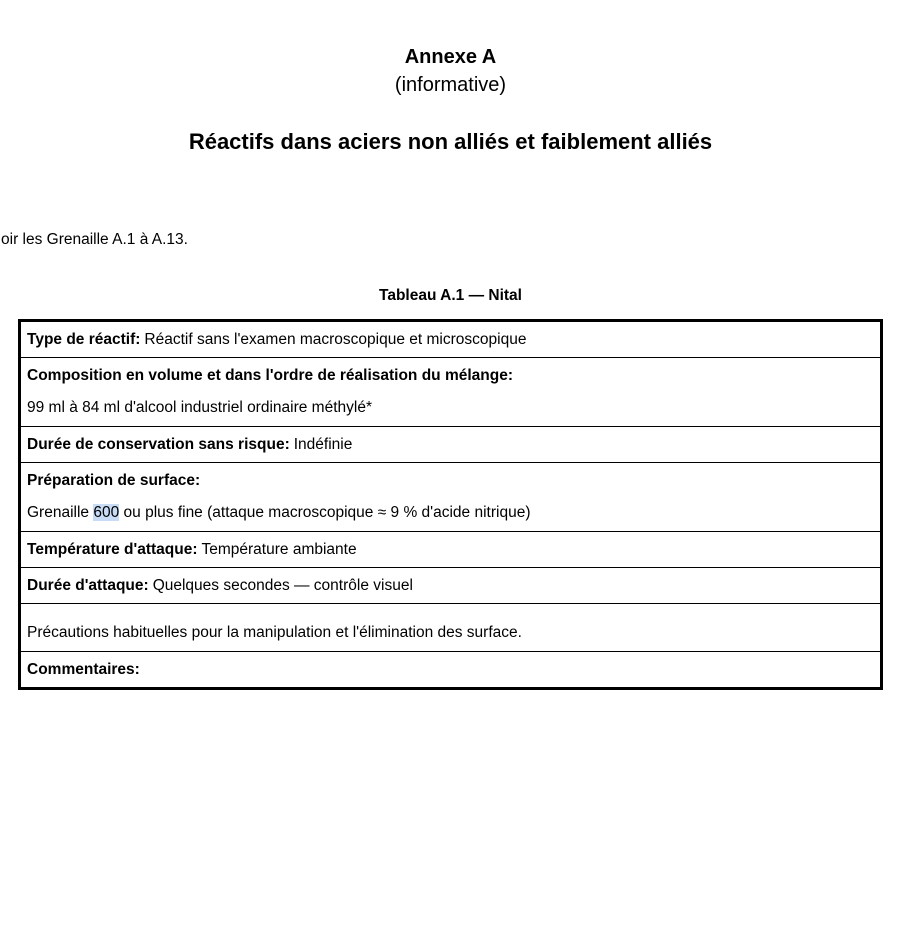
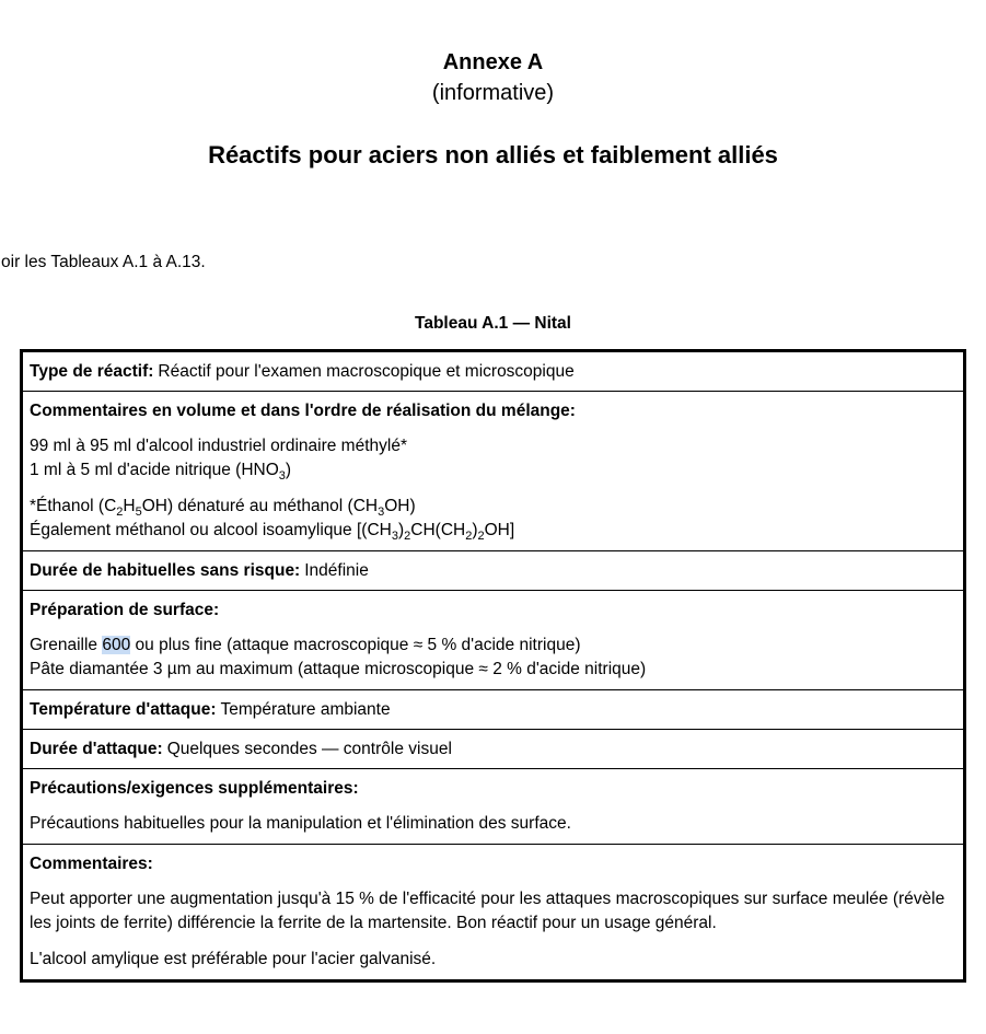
  Annexe A
  (informative)
- Réactifs dans aciers non alliés et faiblement alliés
+ Réactifs pour aciers non alliés et faiblement alliés
- oir les Grenaille A.1 à A.13.
+ oir les Tableaux A.1 à A.13.
  Tableau A.1 — Nital
- Type de réactif: Réactif sans l'examen macroscopique et microscopique
+ Type de réactif: Réactif pour l'examen macroscopique et microscopique
- Composition en volume et dans l'ordre de réalisation du mélange:
+ Commentaires en volume et dans l'ordre de réalisation du mélange:
- 99 ml à 84 ml d'alcool industriel ordinaire méthylé*
+ 99 ml à 95 ml d'alcool industriel ordinaire méthylé*
+ 1 ml à 5 ml d'acide nitrique (HNO3)
+ *Éthanol (C2H5OH) dénaturé au méthanol (CH3OH)
+ Également méthanol ou alcool isoamylique [(CH3)2CH(CH2)2OH]
- Durée de conservation sans risque: Indéfinie
+ Durée de habituelles sans risque: Indéfinie
  Préparation de surface:
- Grenaille 600 ou plus fine (attaque macroscopique ≈ 9 % d'acide nitrique)
+ Grenaille 600 ou plus fine (attaque macroscopique ≈ 5 % d'acide nitrique)
+ Pâte diamantée 3 µm au maximum (attaque microscopique ≈ 2 % d'acide nitrique)
  Température d'attaque: Température ambiante
  Durée d'attaque: Quelques secondes — contrôle visuel
+ Précautions/exigences supplémentaires:
  Précautions habituelles pour la manipulation et l'élimination des surface.
  Commentaires:
+ Peut apporter une augmentation jusqu'à 15 % de l'efficacité pour les attaques macroscopiques sur surface meulée (révèle les joints de ferrite) différencie la ferrite de la martensite. Bon réactif pour un usage général.
+ L'alcool amylique est préférable pour l'acier galvanisé.
